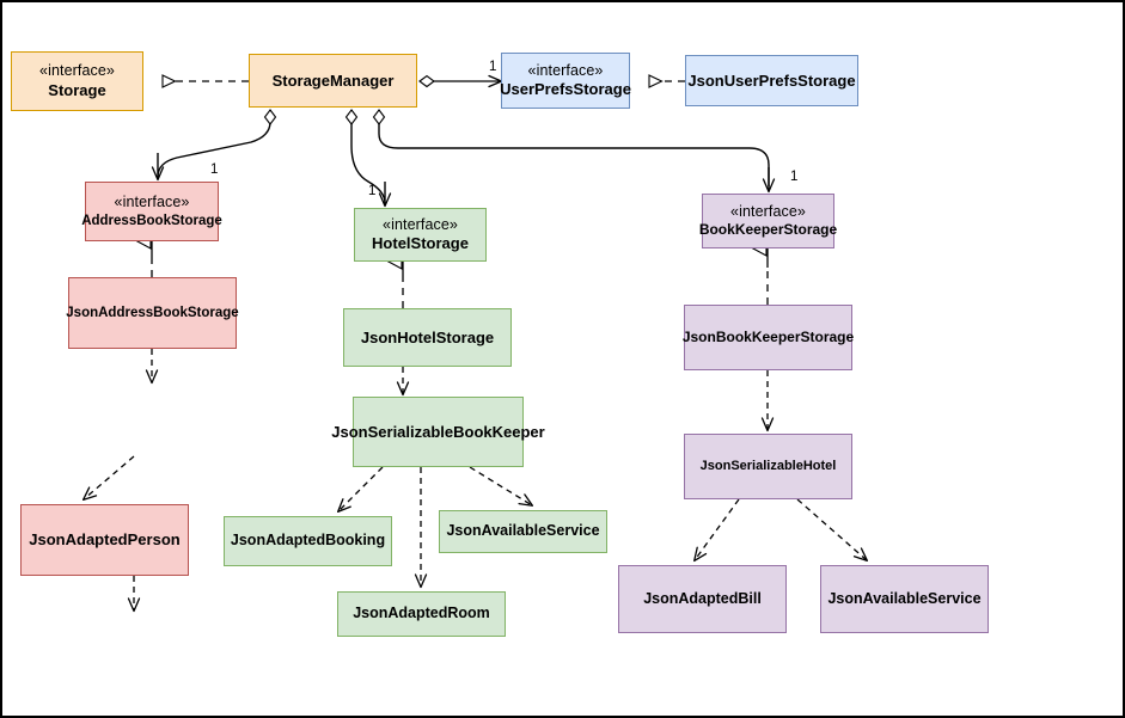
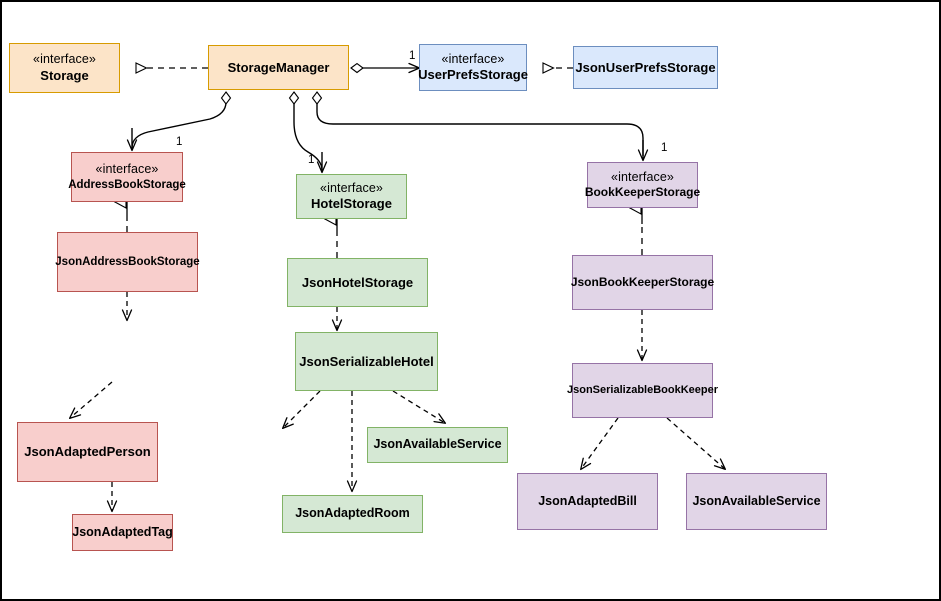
  «interface»
  Storage
  StorageManager
  «interface»
  UserPrefsStorage
  JsonUserPrefsStorage
  «interface»
  AddressBookStorage
  JsonAddressBookStorage
  JsonAdaptedPerson
+ JsonAdaptedTag
  «interface»
  HotelStorage
  JsonHotelStorage
- JsonSerializableBookKeeper
+ JsonSerializableHotel
- JsonAdaptedBooking
  JsonAvailableService
  JsonAdaptedRoom
  «interface»
  BookKeeperStorage
  JsonBookKeeperStorage
- JsonSerializableHotel
+ JsonSerializableBookKeeper
  JsonAdaptedBill
  JsonAvailableService
  1
  1
  1
  1
